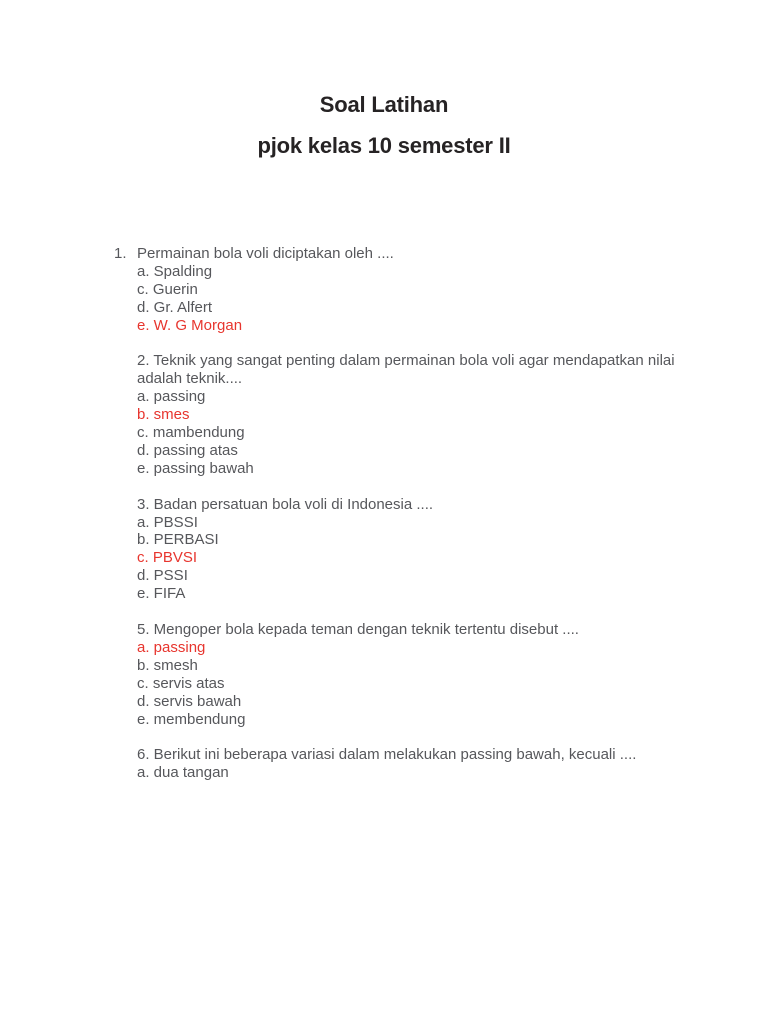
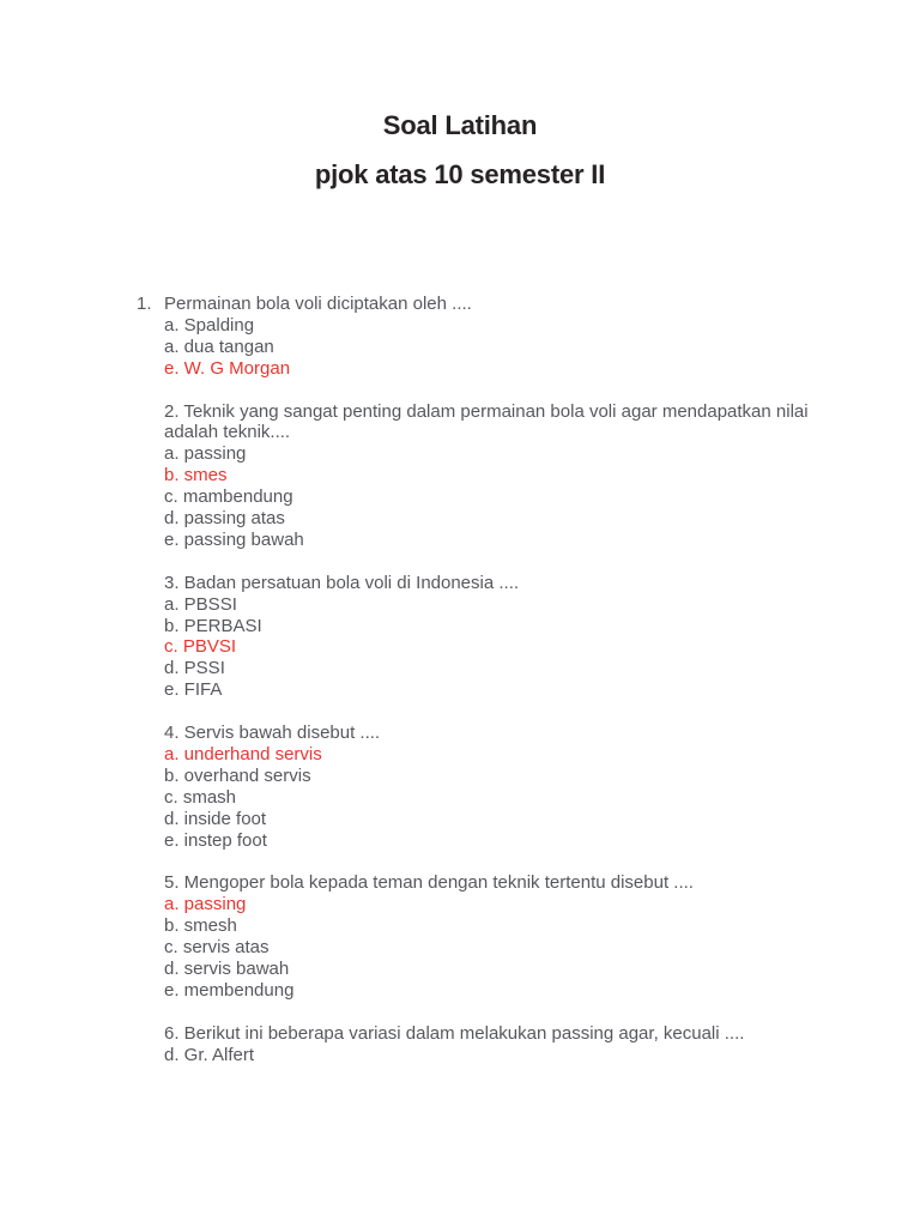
  Soal Latihan
- pjok kelas 10 semester II
+ pjok atas 10 semester II
  1.
  Permainan bola voli diciptakan oleh ....
  a. Spalding
- c. Guerin
- d. Gr. Alfert
+ a. dua tangan
  e. W. G Morgan
  2. Teknik yang sangat penting dalam permainan bola voli agar mendapatkan nilai
  adalah teknik....
  a. passing
  b. smes
  c. mambendung
  d. passing atas
  e. passing bawah
  3. Badan persatuan bola voli di Indonesia ....
  a. PBSSI
  b. PERBASI
  c. PBVSI
  d. PSSI
  e. FIFA
+ 4. Servis bawah disebut ....
+ a. underhand servis
+ b. overhand servis
+ c. smash
+ d. inside foot
+ e. instep foot
  5. Mengoper bola kepada teman dengan teknik tertentu disebut ....
  a. passing
  b. smesh
  c. servis atas
  d. servis bawah
  e. membendung
- 6. Berikut ini beberapa variasi dalam melakukan passing bawah, kecuali ....
+ 6. Berikut ini beberapa variasi dalam melakukan passing agar, kecuali ....
- a. dua tangan
+ d. Gr. Alfert
